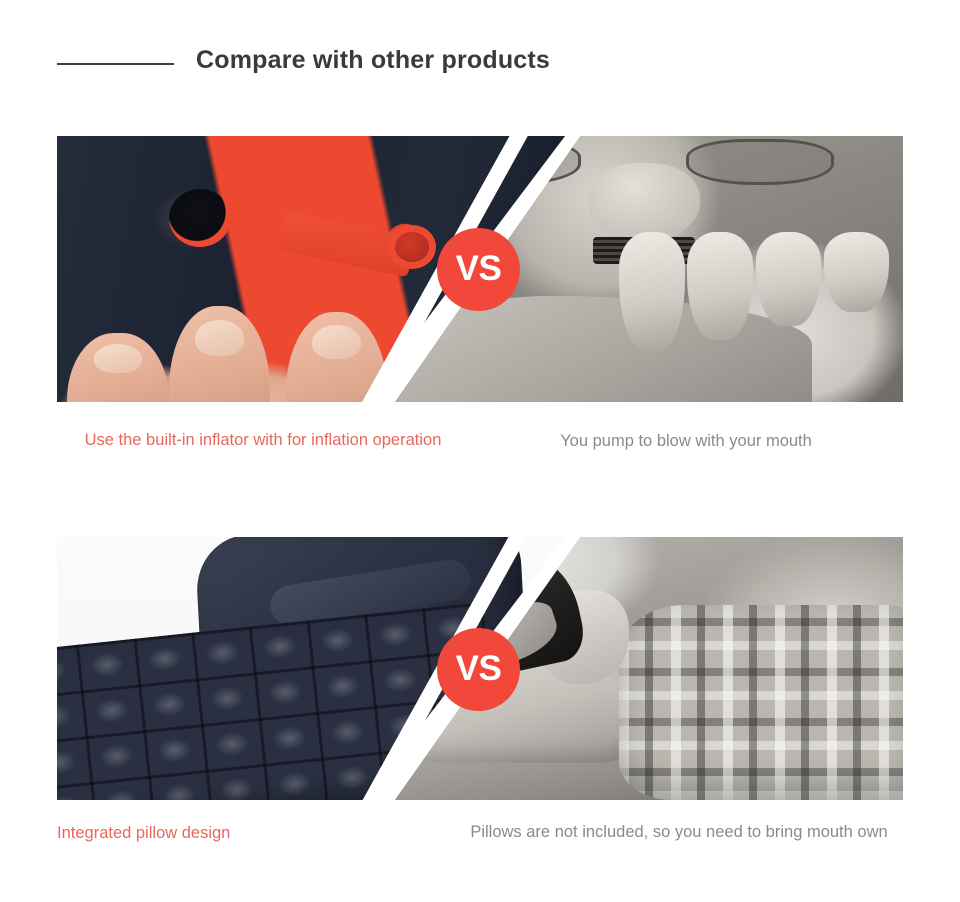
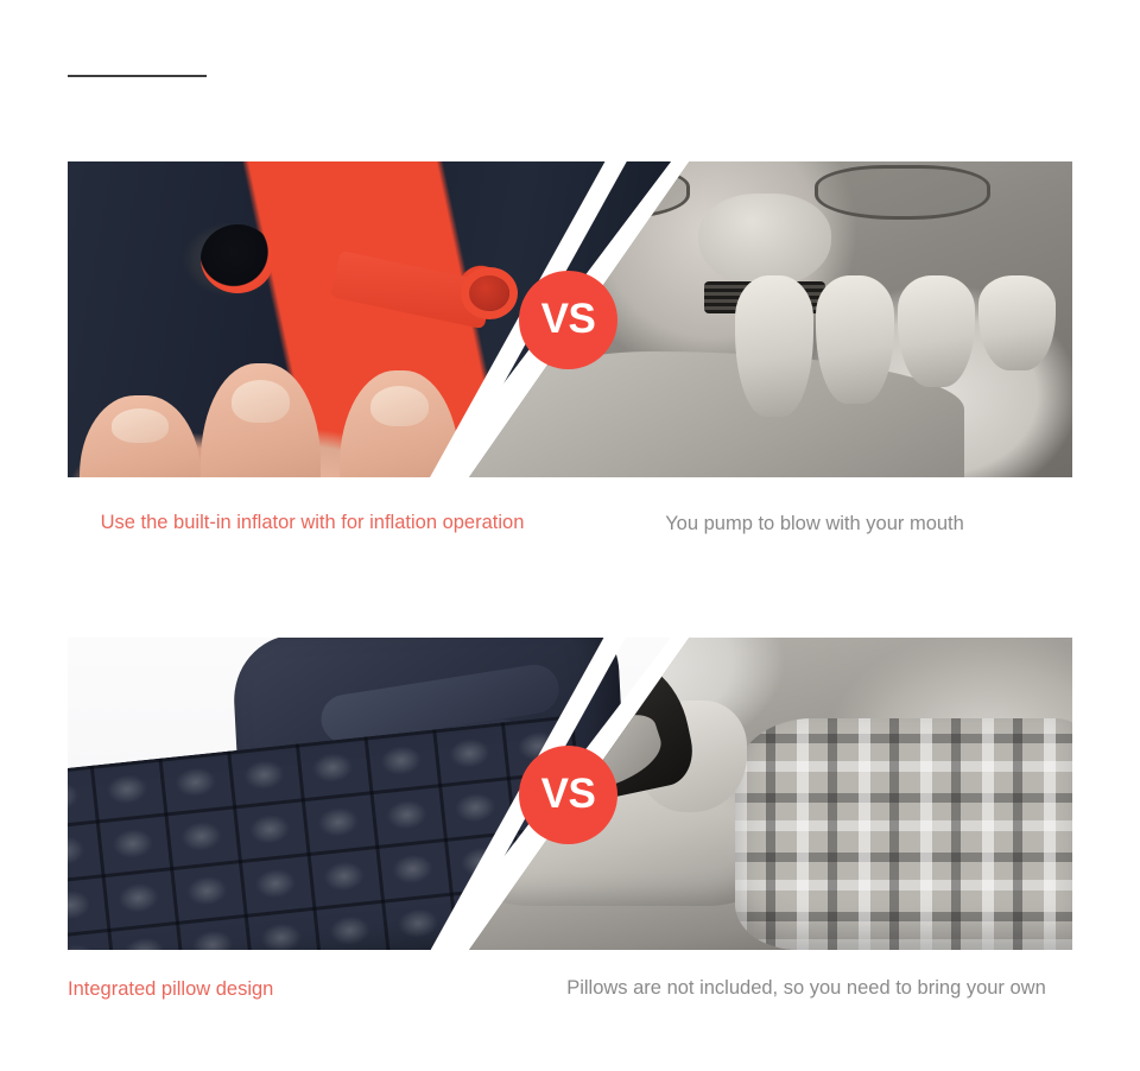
- Compare with other products
  VS
  Use the built-in inflator with for inflation operation
  You pump to blow with your mouth
  VS
  Integrated pillow design
- Pillows are not included, so you need to bring mouth own
+ Pillows are not included, so you need to bring your own
